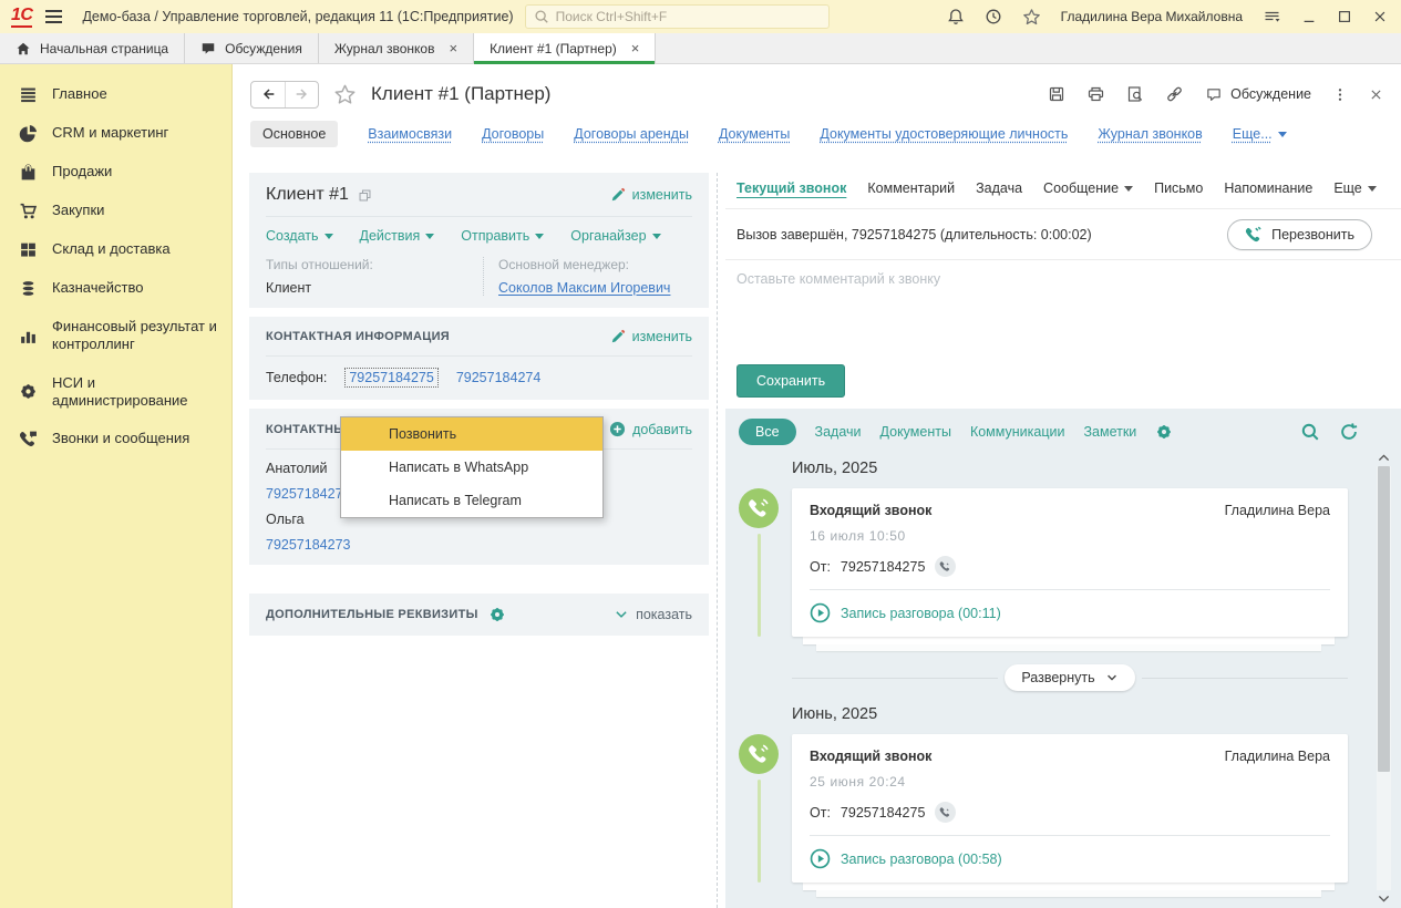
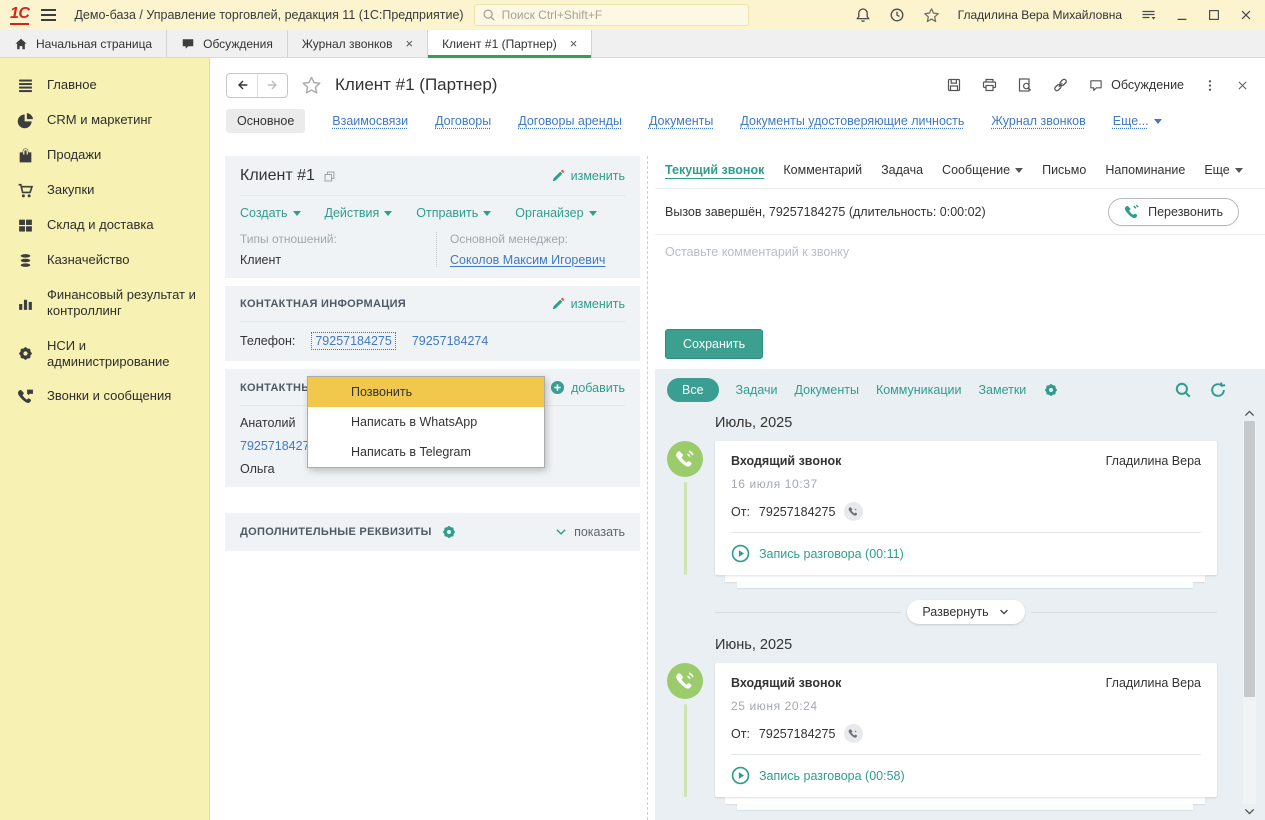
  1С
  Демо-база / Управление торговлей, редакция 11 (1С:Предприятие)
  Поиск Ctrl+Shift+F
  Гладилина Вера Михайловна
  Начальная страница
  Обсуждения
  Журнал звонков
  ×
  Клиент #1 (Партнер)
  ×
  Главное
  CRM и маркетинг
  Продажи
  Закупки
  Склад и доставка
  Казначейство
  Финансовый результат и контроллинг
  НСИ и администрирование
  Звонки и сообщения
  Клиент #1 (Партнер)
  Обсуждение
  Основное
  Взаимосвязи
  Договоры
  Договоры аренды
  Документы
  Документы удостоверяющие личность
  Журнал звонков
  Еще...
  Клиент #1
  изменить
  Создать
  Действия
  Отправить
  Органайзер
  Типы отношений:
  Клиент
  Основной менеджер:
  Соколов Максим Игоревич
  КОНТАКТНАЯ ИНФОРМАЦИЯ
  изменить
  Телефон:
  79257184275
  79257184274
  добавить
  Анатолий
  792571842
  Ольга
- 79257184273
  ДОПОЛНИТЕЛЬНЫЕ РЕКВИЗИТЫ
  показать
  Текущий звонок
  Комментарий
  Задача
  Сообщение
  Письмо
  Напоминание
  Еще
  Вызов завершён, 79257184275 (длительность: 0:00:02)
  Перезвонить
  Оставьте комментарий к звонку
  Сохранить
  Все
  Задачи
  Документы
  Коммуникации
  Заметки
  Июль, 2025
  Входящий звонок
  Гладилина Вера
- 16 июля 10:50
+ 16 июля 10:37
  От:
  79257184275
  Запись разговора (00:11)
  Развернуть
  Июнь, 2025
  Входящий звонок
  Гладилина Вера
  25 июня 20:24
  От:
  79257184275
  Запись разговора (00:58)
  Позвонить
  Написать в WhatsApp
  Написать в Telegram
